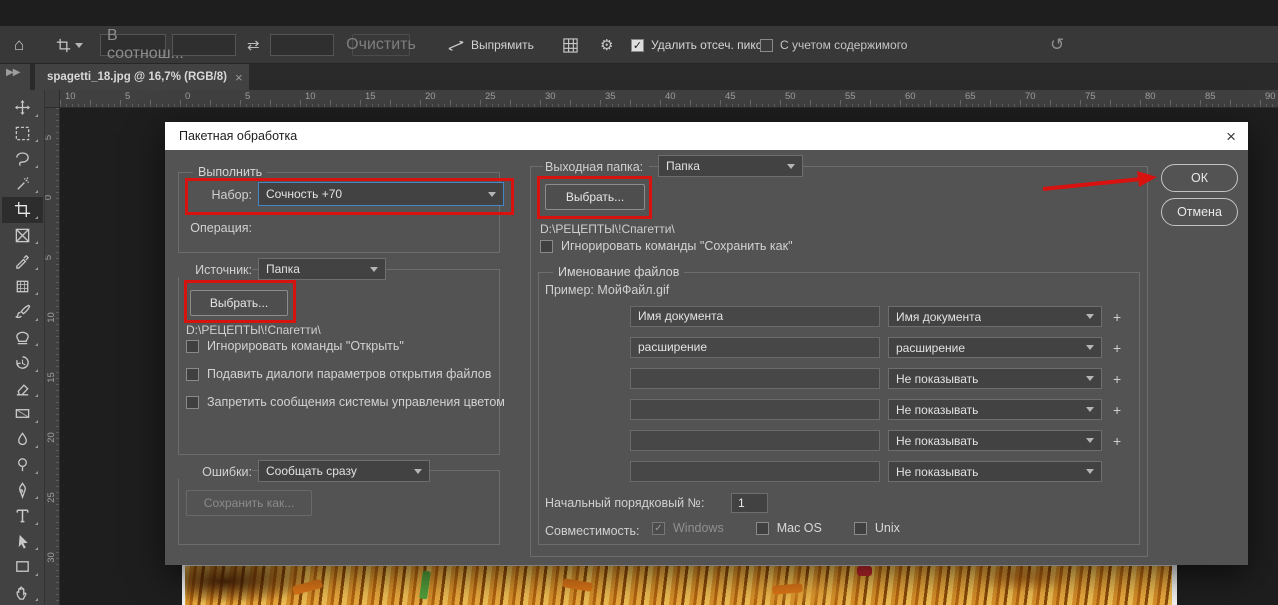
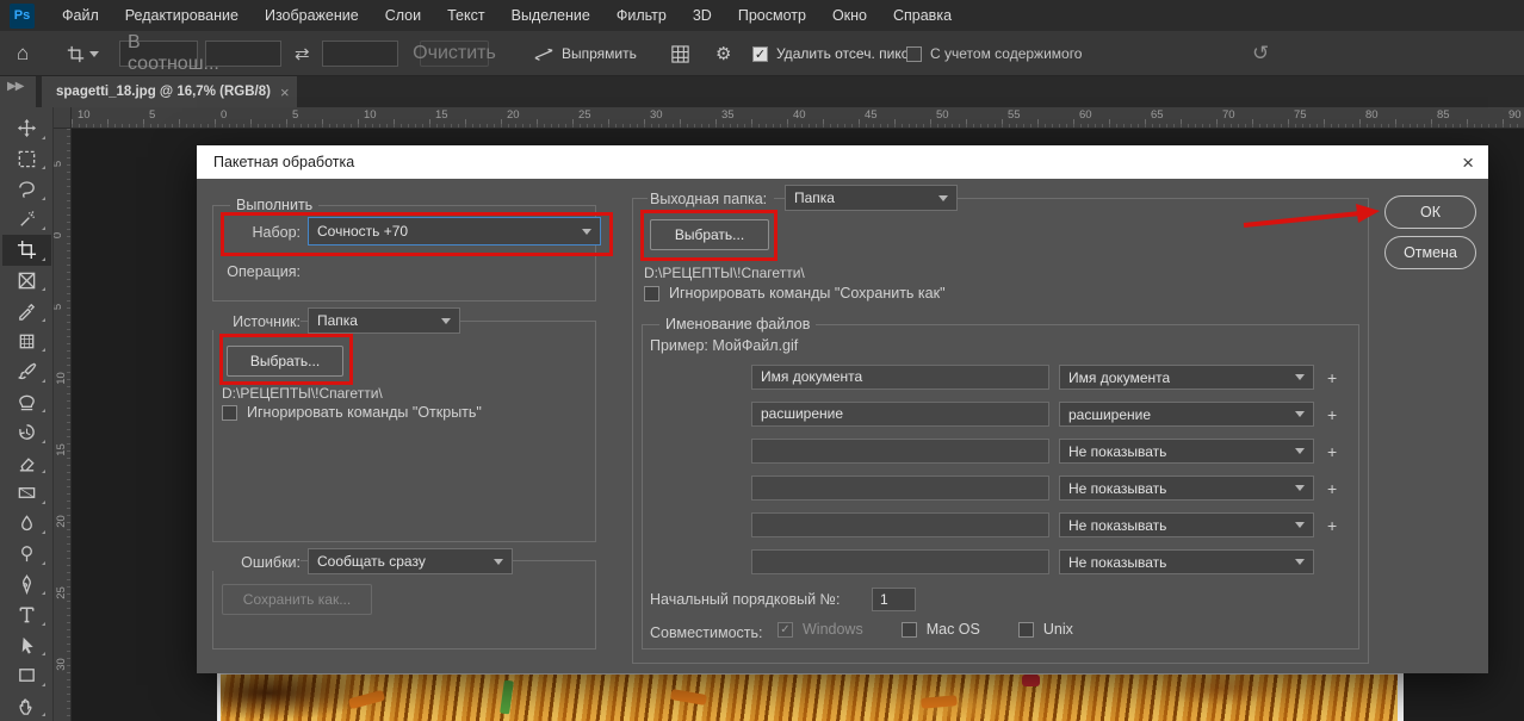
+ Ps
+ Файл
+ Редактирование
+ Изображение
+ Слои
+ Текст
+ Выделение
+ Фильтр
+ 3D
+ Просмотр
+ Окно
+ Справка
  ⌂
  В соотнош
  ⇄
  Очистить
  Выпрямить
  ⚙
  Удалить отсеч. пикс
  С учетом содержимого
  ↺
  ▶▶
  spagetti_18.jpg @ 16,7% (RGB/8)
  ×
  10
  5
  0
  5
  10
  15
  20
  25
  30
  35
  40
  45
  50
  55
  60
  65
  70
  75
  80
  85
  90
  Пакетная обработка
  ×
  Выполнить
  Набор:
  Сочность +70
  Операция:
  Источник:
  Папка
  Выбрать...
  D:\РЕЦЕПТЫ\!Спагетти\
  Игнорировать команды "Открыть"
- Подавить диалоги параметров открытия файлов
- Запретить сообщения системы управления цветом
  Ошибки:
  Сообщать сразу
  Сохранить как...
  Выходная папка:
  Папка
  Выбрать...
  D:\РЕЦЕПТЫ\!Спагетти\
  Игнорировать команды "Сохранить как"
  Именование файлов
  Пример: МойФайл.gif
  Имя документа
  Имя документа
  +
  расширение
  расширение
  +
  Не показывать
  +
  Не показывать
  +
  Не показывать
  +
  Не показывать
  Начальный порядковый №:
  1
  Совместимость:
  Windows
  Mac OS
  Unix
  ОК
  Отмена
